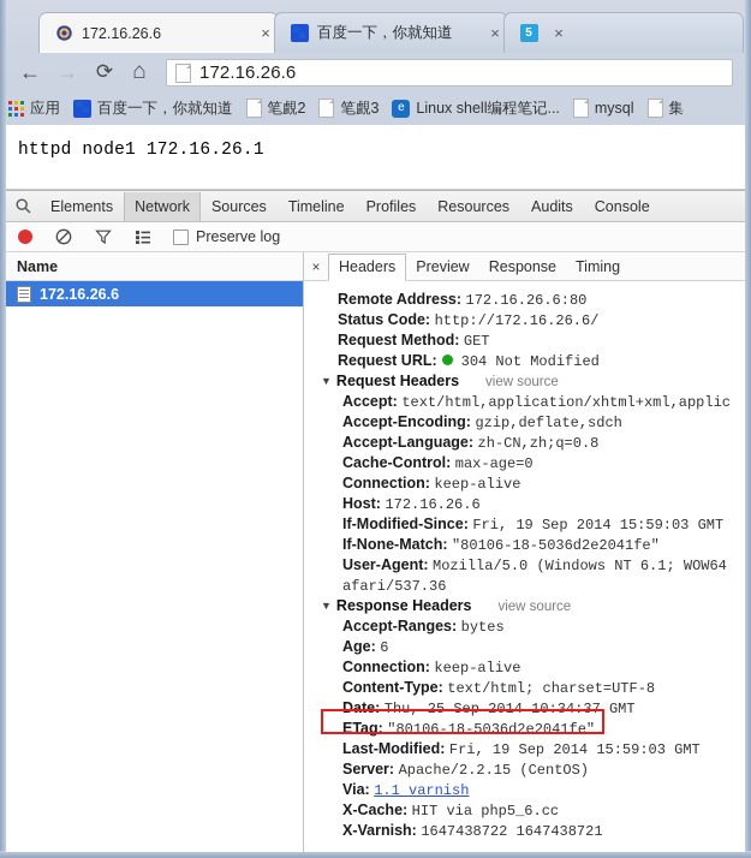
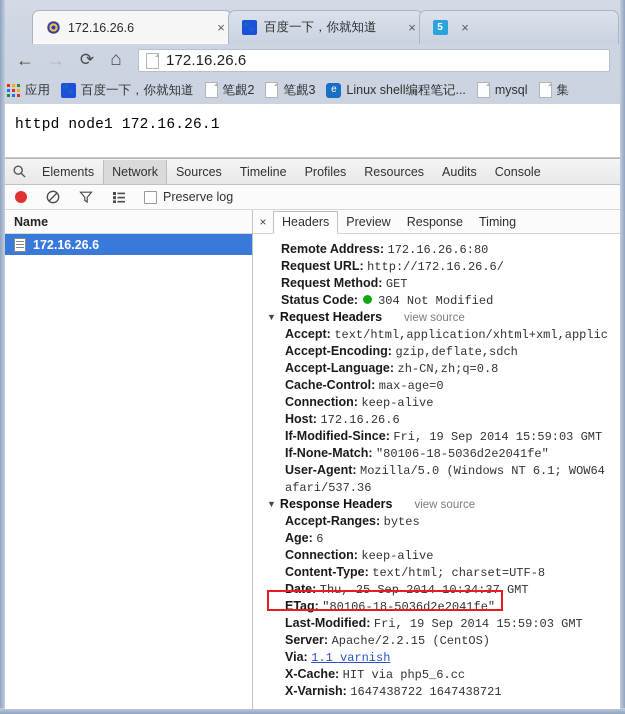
  172.16.26.6
  ×
  🐾
  百度一下，你就知道
  ×
  5
  ×
  ←
  →
  ⟳
  ⌂
  172.16.26.6
  应用
  🐾
  百度一下，你就知道
  笔覰2
  笔覰3
  e
  Linux shell编程笔记...
  mysql
  集
  httpd node1 172.16.26.1
  Elements
  Network
  Sources
  Timeline
  Profiles
  Resources
  Audits
  Console
  Preserve log
  Name
  172.16.26.6
  ×
  Headers
  Preview
  Response
  Timing
  Remote Address: 172.16.26.6:80
- Status Code: http://172.16.26.6/
+ Request URL: http://172.16.26.6/
  Request Method: GET
- Request URL: 304 Not Modified
+ Status Code: 304 Not Modified
  ▼ Request Headers view source
  Accept: text/html,application/xhtml+xml,applic
  Accept-Encoding: gzip,deflate,sdch
  Accept-Language: zh-CN,zh;q=0.8
  Cache-Control: max-age=0
  Connection: keep-alive
  Host: 172.16.26.6
  If-Modified-Since: Fri, 19 Sep 2014 15:59:03 GMT
  If-None-Match: "80106-18-5036d2e2041fe"
  User-Agent: Mozilla/5.0 (Windows NT 6.1; WOW64
  afari/537.36
  ▼ Response Headers view source
  Accept-Ranges: bytes
  Age: 6
  Connection: keep-alive
  Content-Type: text/html; charset=UTF-8
  Date: Thu, 25 Sep 2014 10:34:37 GMT
  ETag: "80106-18-5036d2e2041fe"
  Last-Modified: Fri, 19 Sep 2014 15:59:03 GMT
  Server: Apache/2.2.15 (CentOS)
  Via: 1.1 varnish
  X-Cache: HIT via php5_6.cc
  X-Varnish: 1647438722 1647438721
